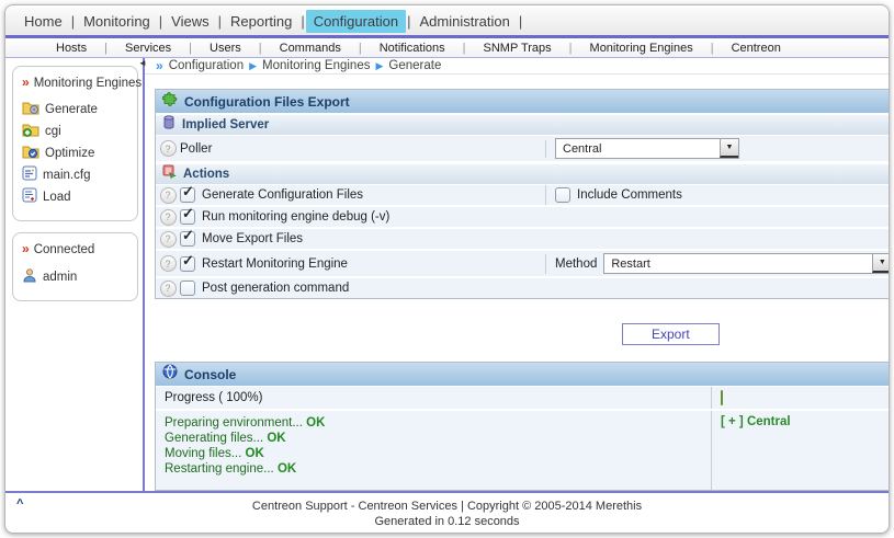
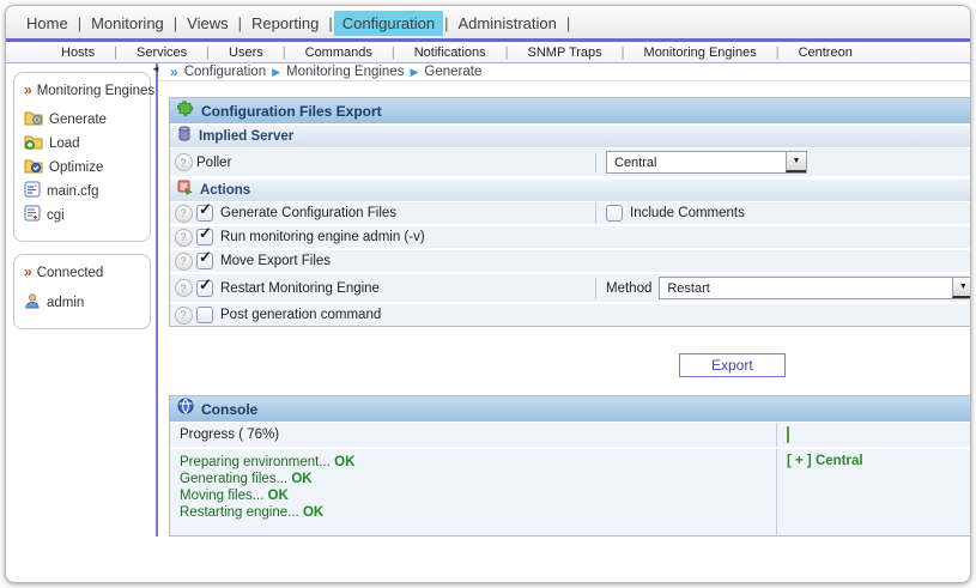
  Home
  Monitoring
  Views
  Reporting
  Configuration
  Administration
  Hosts
  Services
  Users
  Commands
  Notifications
  SNMP Traps
  Monitoring Engines
  Centreon
  » Monitoring Engines
  Generate
- cgi
+ Load
  Optimize
  main.cfg
- Load
+ cgi
  » Connected
  admin
  ◄
  »
  Configuration
  ▶
  Monitoring Engines
  ▶
  Generate
  Configuration Files Export
  Implied Server
  ?
  Poller
  Central
  Actions
  ?
  Generate Configuration Files
  Include Comments
  ?
- Run monitoring engine debug (-v)
+ Run monitoring engine admin (-v)
  ?
  Move Export Files
  ?
  Restart Monitoring Engine
  Method
  Restart
  ?
  Post generation command
  Export
  Console
- Progress ( 100%)
+ Progress ( 76%)
  Preparing environment... OK
  Generating files... OK
  Moving files... OK
  Restarting engine... OK
  [ + ] Central
- ^
- Centreon Support - Centreon Services | Copyright © 2005-2014 Merethis
- Generated in 0.12 seconds
